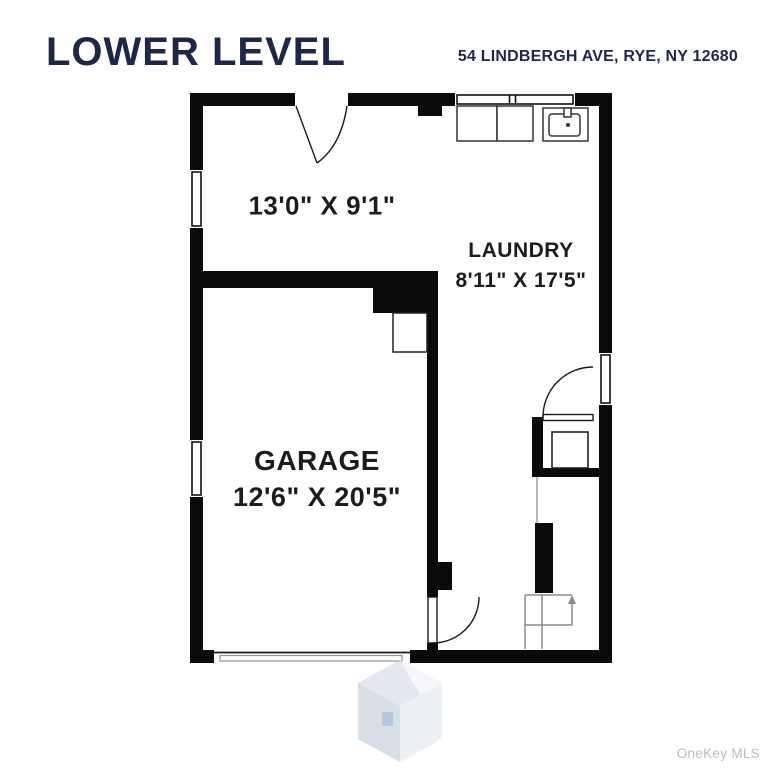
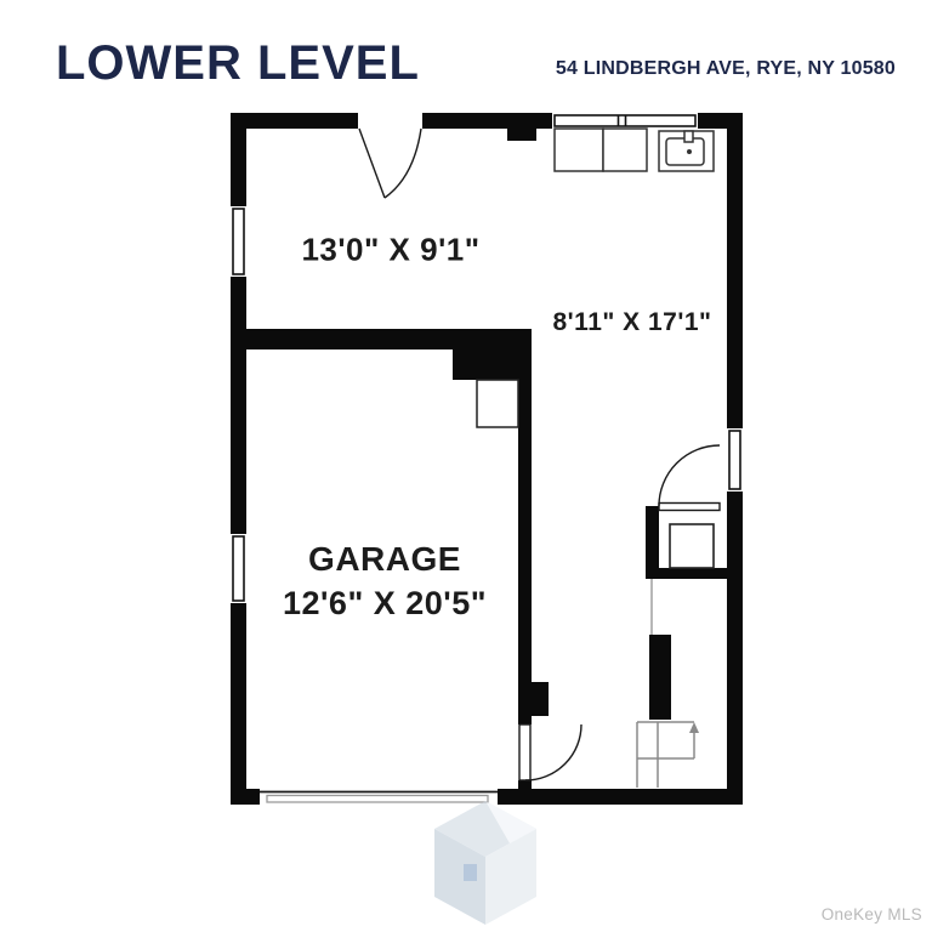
  LOWER LEVEL
- 54 LINDBERGH AVE, RYE, NY 12680
+ 54 LINDBERGH AVE, RYE, NY 10580
  13'0" X 9'1"
- LAUNDRY
- 8'11" X 17'5"
+ 8'11" X 17'1"
  GARAGE
  12'6" X 20'5"
  OneKey MLS
